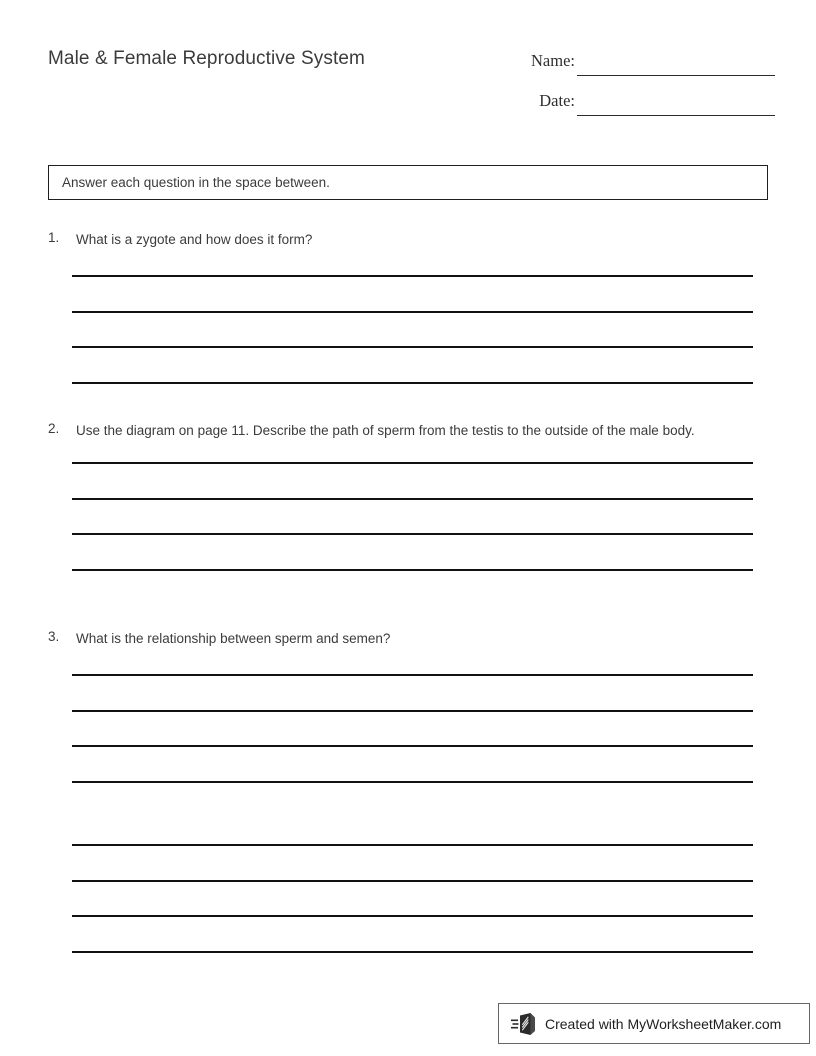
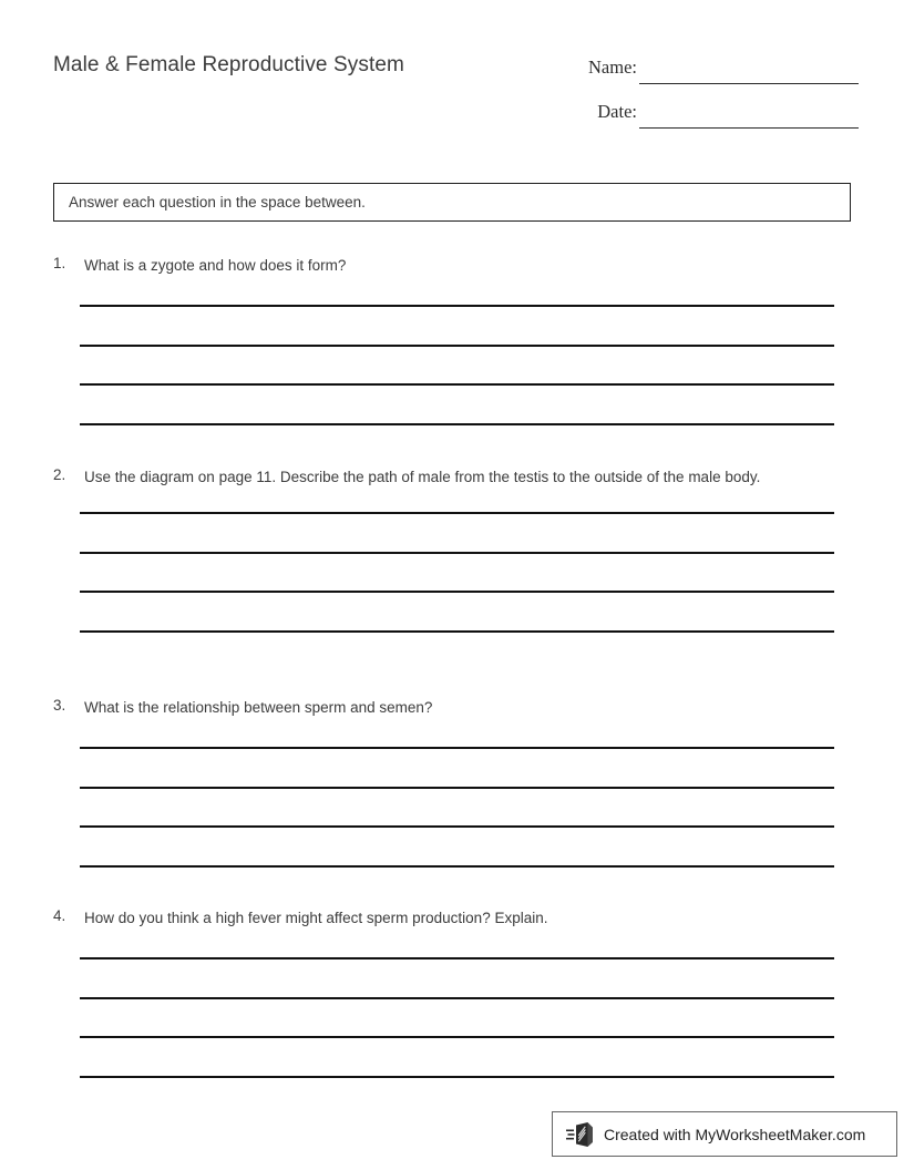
  Male & Female Reproductive System
  Name:
  Date:
  Answer each question in the space between.
  1.
  What is a zygote and how does it form?
  2.
- Use the diagram on page 11. Describe the path of sperm from the testis to the outside of the male body.
+ Use the diagram on page 11. Describe the path of male from the testis to the outside of the male body.
  3.
  What is the relationship between sperm and semen?
+ 4.
+ How do you think a high fever might affect sperm production? Explain.
  Created with MyWorksheetMaker.com
